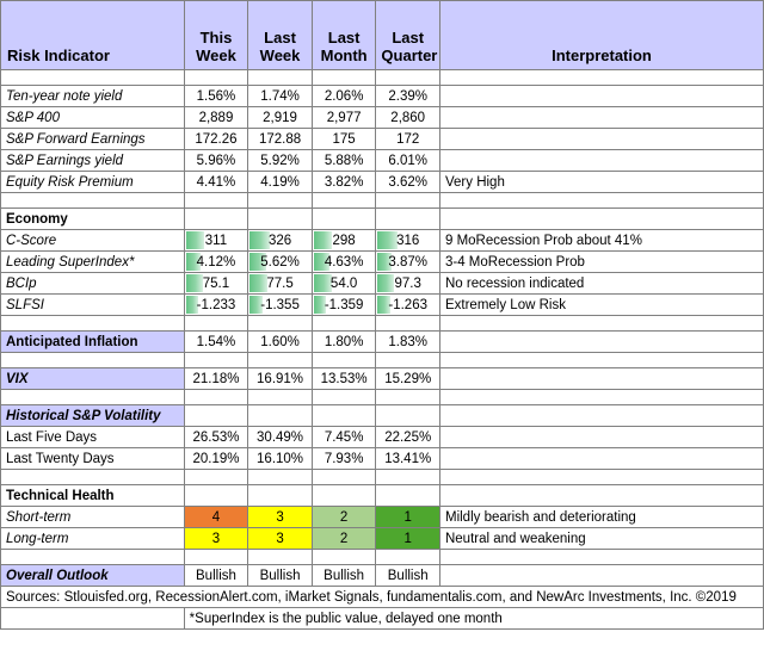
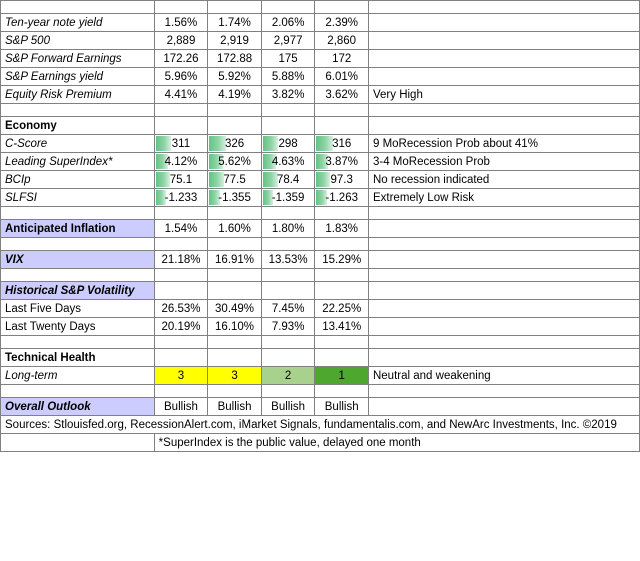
- Risk Indicator	This Week	Last Week	Last Month	Last Quarter	Interpretation
  Ten-year note yield	1.56%	1.74%	2.06%	2.39%
- S&P 400	2,889	2,919	2,977	2,860
+ S&P 500	2,889	2,919	2,977	2,860
  S&P Forward Earnings	172.26	172.88	175	172
  S&P Earnings yield	5.96%	5.92%	5.88%	6.01%
  Equity Risk Premium	4.41%	4.19%	3.82%	3.62%	Very High
  Economy
  C-Score	311	326	298	316	9 MoRecession Prob about 41%
  Leading SuperIndex*	4.12%	5.62%	4.63%	3.87%	3-4 MoRecession Prob
- BCIp	75.1	77.5	54.0	97.3	No recession indicated
+ BCIp	75.1	77.5	78.4	97.3	No recession indicated
  SLFSI	-1.233	-1.355	-1.359	-1.263	Extremely Low Risk
  Anticipated Inflation	1.54%	1.60%	1.80%	1.83%
  VIX	21.18%	16.91%	13.53%	15.29%
  Historical S&P Volatility
  Last Five Days	26.53%	30.49%	7.45%	22.25%
  Last Twenty Days	20.19%	16.10%	7.93%	13.41%
  Technical Health
- Short-term	4	3	2	1	Mildly bearish and deteriorating
  Long-term	3	3	2	1	Neutral and weakening
  Overall Outlook	Bullish	Bullish	Bullish	Bullish
  Sources: Stlouisfed.org, RecessionAlert.com, iMarket Signals, fundamentalis.com, and NewArc Investments, Inc. ©2019
  	*SuperIndex is the public value, delayed one month
